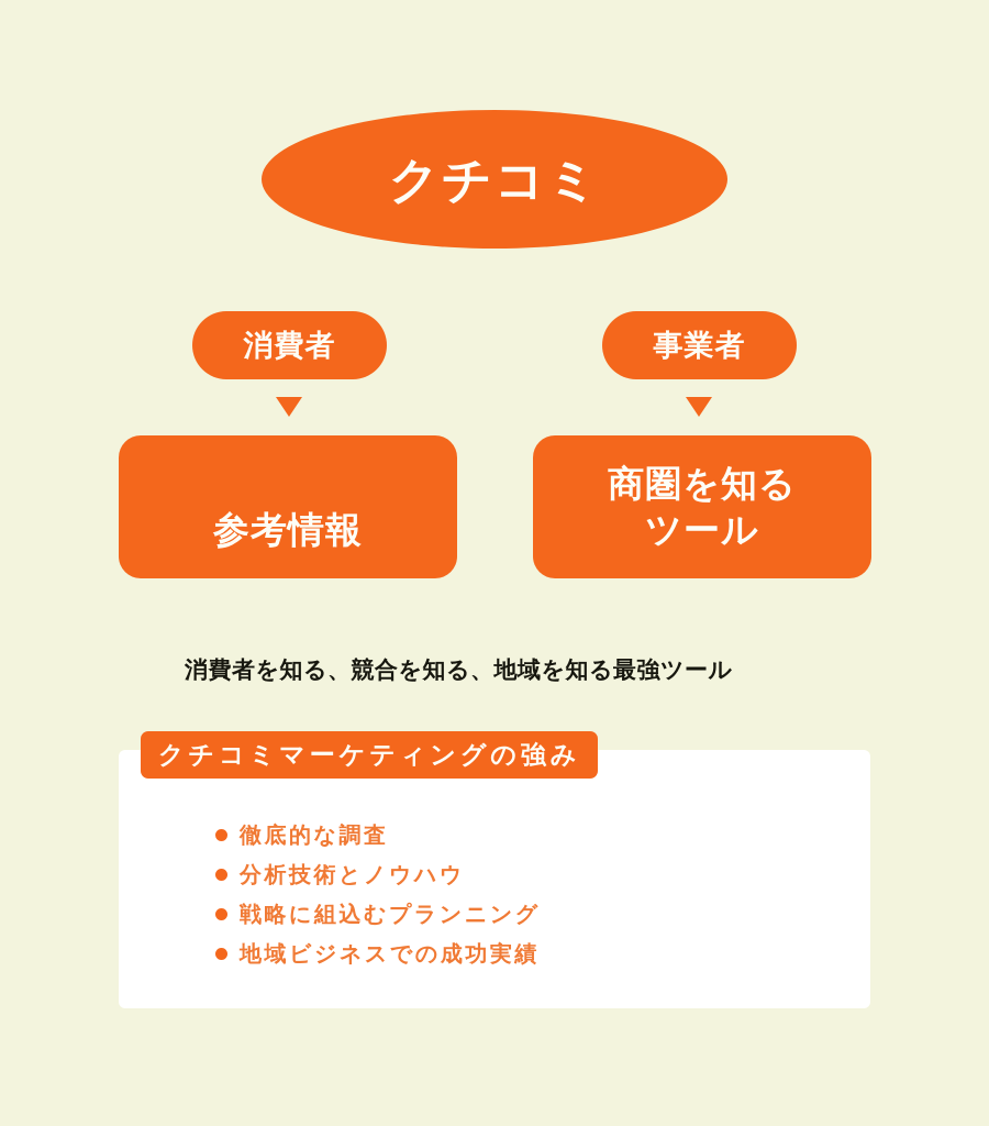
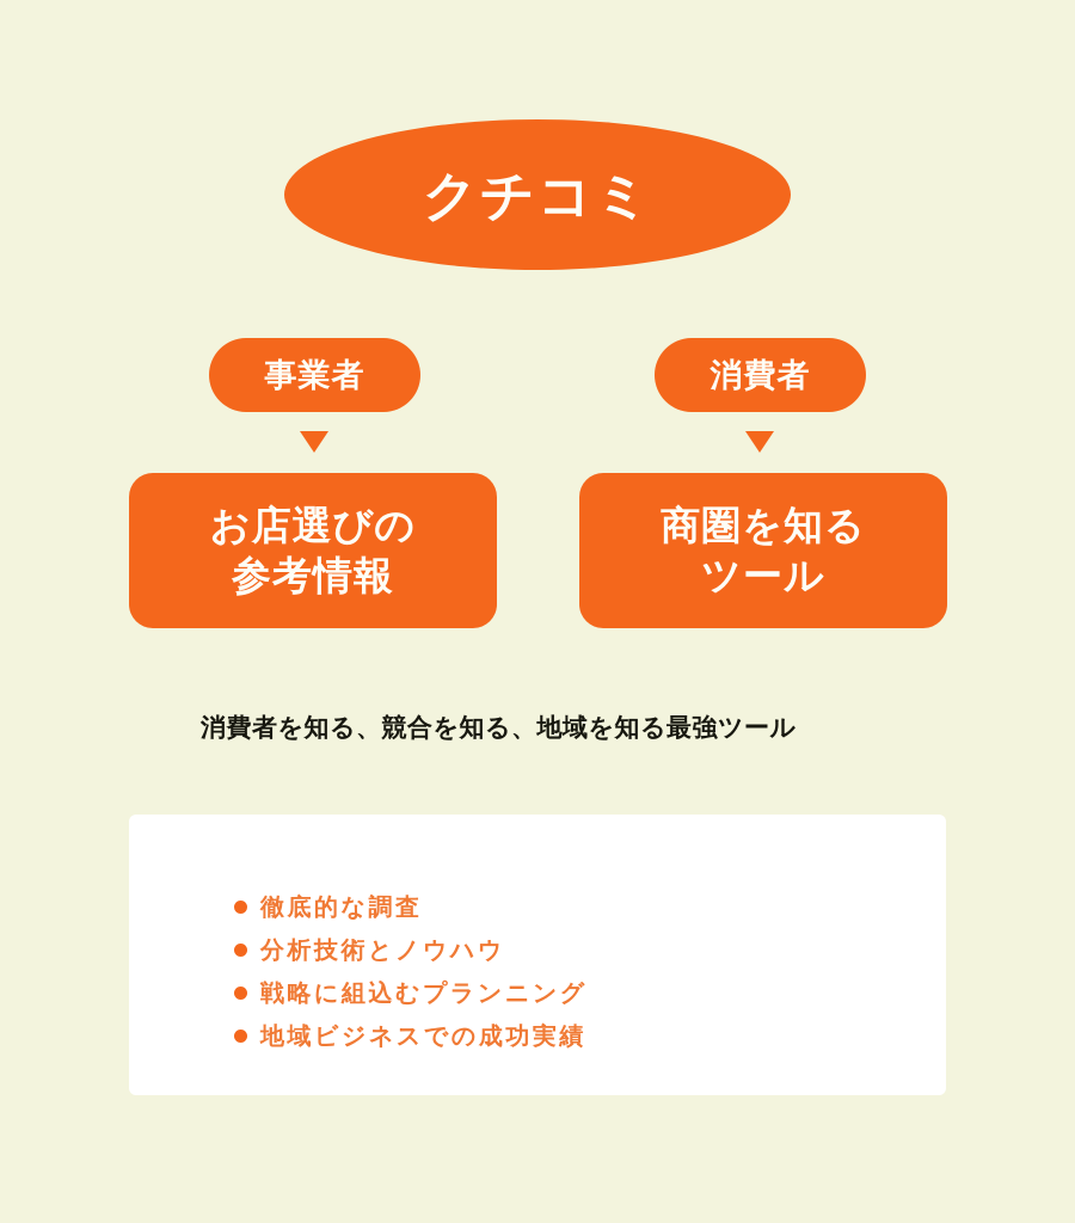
  クチコミ
- 消費者
+ 事業者
+ お店選びの
  参考情報
- 事業者
+ 消費者
  商圏を知る
  ツール
  消費者を知る、競合を知る、地域を知る最強ツール
- クチコミマーケティングの強み
  徹底的な調査
  分析技術とノウハウ
  戦略に組込むプランニング
  地域ビジネスでの成功実績
